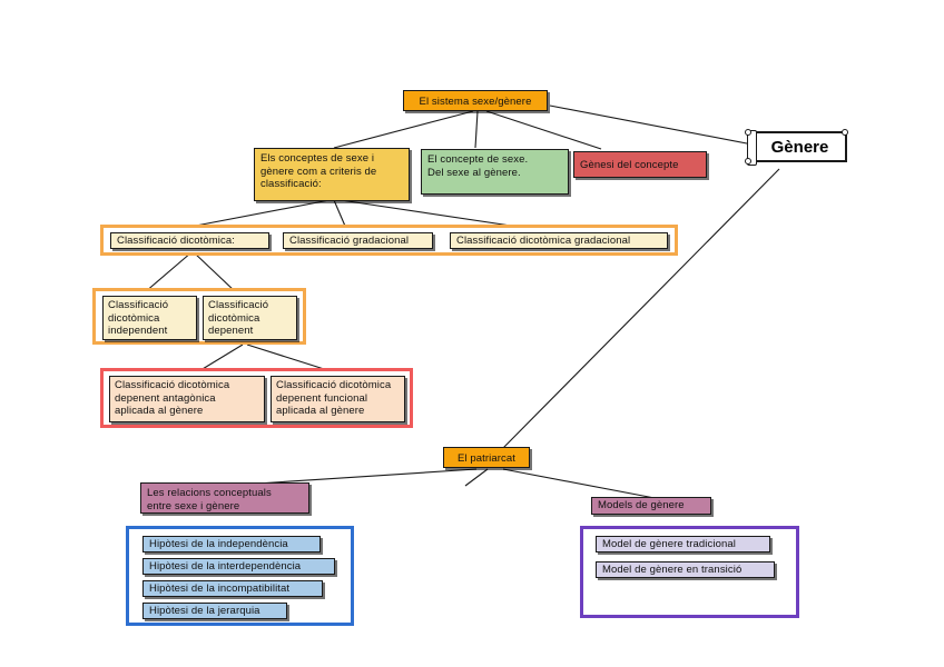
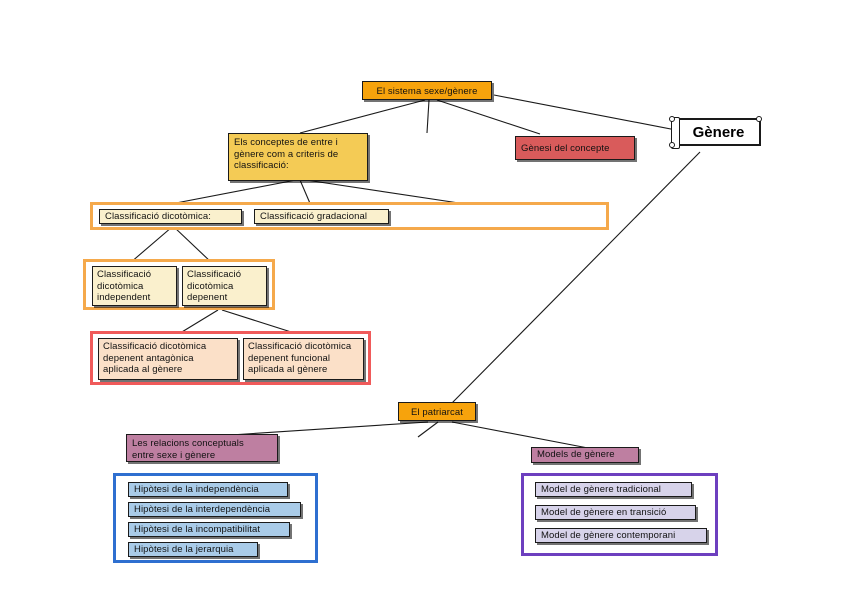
  El sistema sexe/gènere
  Gènere
- Els conceptes de sexe i gènere com a criteris de classificació:
+ Els conceptes de entre i gènere com a criteris de classificació:
- El concepte de sexe.
- Del sexe al gènere.
  Gènesi del concepte
  Classificació dicotòmica:
  Classificació gradacional
- Classificació dicotòmica gradacional
  Classificació
  dicotòmica
  independent
  Classificació
  dicotòmica
  depenent
  Classificació dicotòmica
  depenent antagònica
  aplicada al gènere
  Classificació dicotòmica
  depenent funcional
  aplicada al gènere
  El patriarcat
  Les relacions conceptuals
  entre sexe i gènere
  Models de gènere
  Hipòtesi de la independència
  Hipòtesi de la interdependència
  Hipòtesi de la incompatibilitat
  Hipòtesi de la jerarquia
  Model de gènere tradicional
  Model de gènere en transició
+ Model de gènere contemporani
